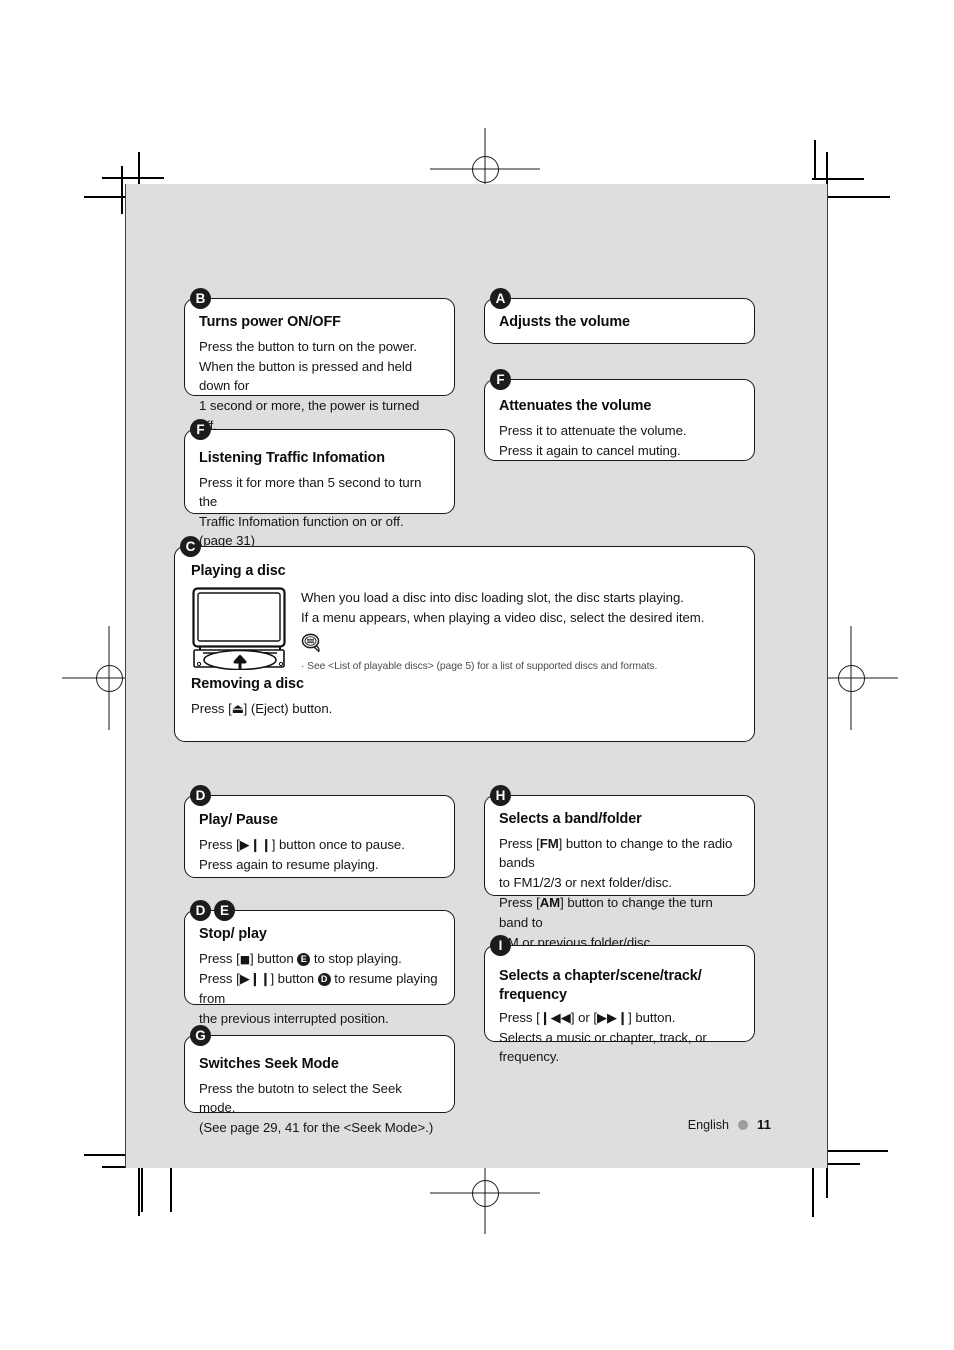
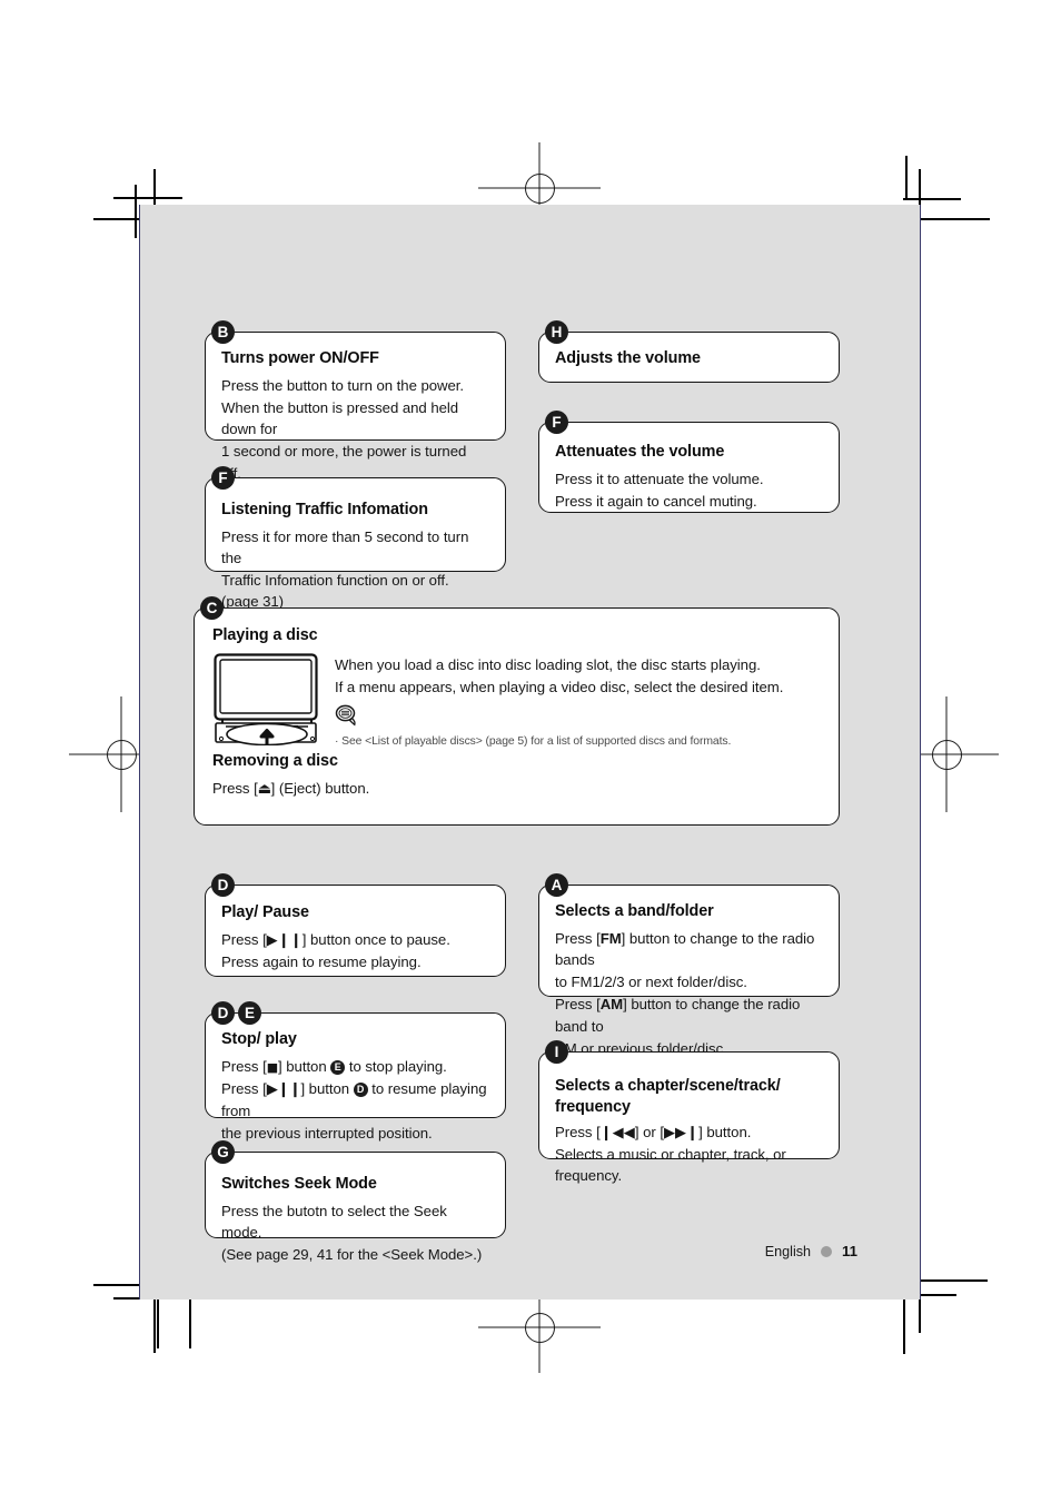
  B
  Turns power ON/OFF
  Press the button to turn on the power.
  When the button is pressed and held down for
  1 second or more, the power is turned f.
  F
  Listening Traffic Infomation
  Press it for more than 5 second to turn the
  Traffic Infomation function on or off. (page 31)
- A
+ H
  Adjusts the volume
  F
  Attenuates the volume
  Press it to attenuate the volume.
  Press it again to cancel muting.
  C
  Playing a disc
  When you load a disc into disc loading slot, the disc starts playing.
  If a menu appears, when playing a video disc, select the desired item.
  · See <List of playable discs> (page 5) for a list of supported discs and formats.
  Removing a disc
  Press [⏏] (Eject) button.
  D
  Play/ Pause
  Press [▶❙❙] button once to pause.
  Press again to resume playing.
  D
  E
  Stop/ play
  Press [■] button E to stop playing.
  Press [▶❙❙] button D to resume playing from
  the previous interrupted position.
  G
  Switches Seek Mode
  Press the butotn to select the Seek mode.
  (See page 29, 41 for the <Seek Mode>.)
- H
+ A
  Selects a band/folder
  Press [FM] button to change to the radio bands
  to FM1/2/3 or next folder/disc.
- Press [AM] button to change the turn band to
+ Press [AM] button to change the radio band to
  M or previous folder/disc.
  I
  Selects a chapter/scene/track/
  frequency
  Press [❙◀◀] or [▶▶❙] button.
  Selects a music or chapter, track, or frequency.
  English
  11
